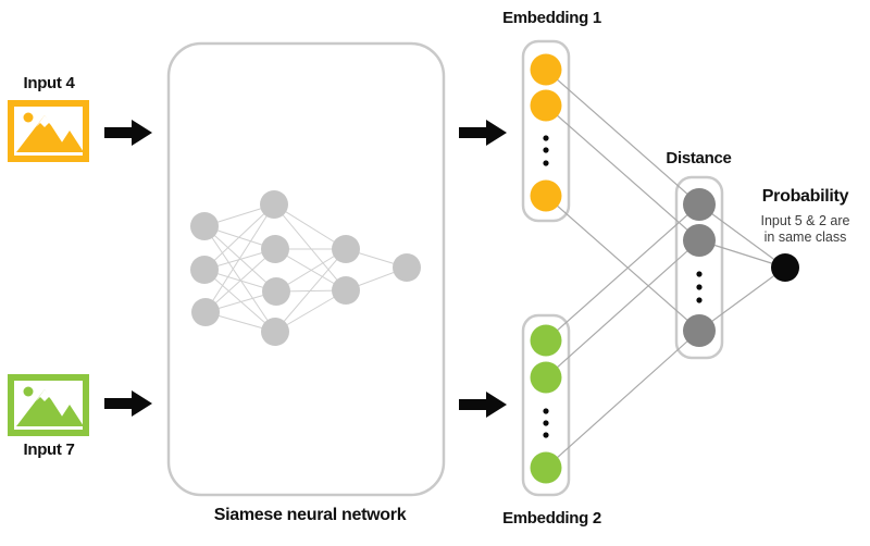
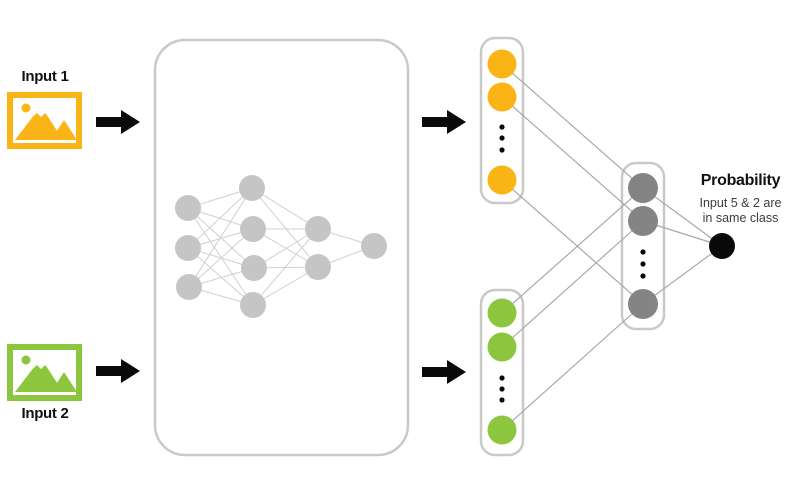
- Input 4
+ Input 1
- Input 7
+ Input 2
- Siamese neural network
- Embedding 1
- Embedding 2
- Distance
  Probability
  Input 5 & 2 are
  in same class
